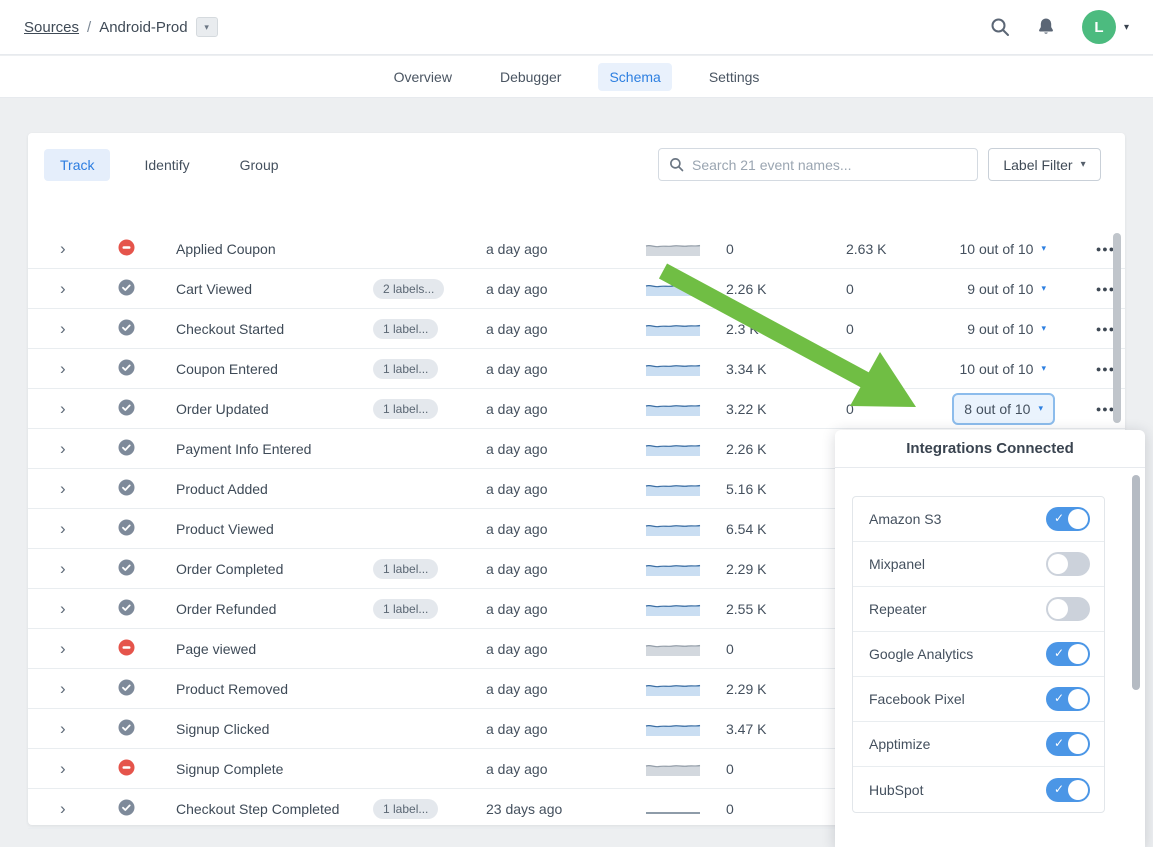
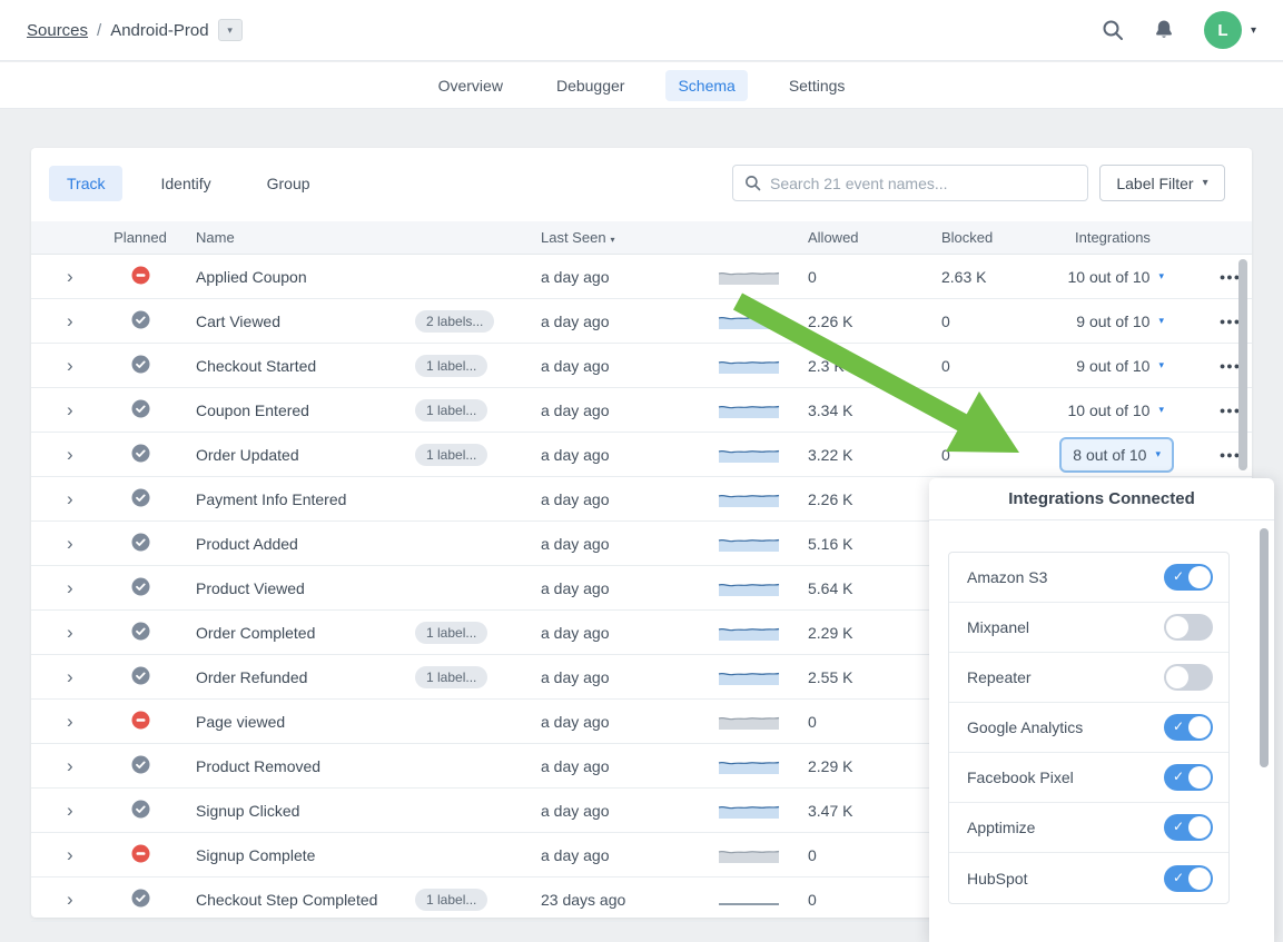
  Sources
  /
  Android-Prod
  ▾
  L
  ▾
  Overview
  Debugger
  Schema
  Settings
  Track
  Identify
  Group
  Search 21 event names...
  Label Filter
  ▾
+ Planned
+ Name
+ Last Seen ▾
+ Allowed
+ Blocked
+ Integrations
  ›
  Applied Coupon
  a day ago
  0
  2.63 K
  10 out of 10
  ▾
  ●●●
  ›
  Cart Viewed
  2 labels...
  a day ago
  2.26 K
  0
  9 out of 10
  ▾
  ●●●
  ›
  Checkout Started
  1 label...
  a day ago
  2.3
  0
  9 out of 10
  ▾
  ●●●
  ›
  Coupon Entered
  1 label...
  a day ago
  3.34 K
  10 out of 10
  ▾
  ●●●
  ›
  Order Updated
  1 label...
  a day ago
  3.22 K
  0
  8 out of 10
  ▾
  ●●●
  ›
  Payment Info Entered
  a day ago
  2.26 K
  ›
  Product Added
  a day ago
  5.16 K
  ›
  Product Viewed
  a day ago
- 6.54 K
+ 5.64 K
  ›
  Order Completed
  1 label...
  a day ago
  2.29 K
  ›
  Order Refunded
  1 label...
  a day ago
  2.55 K
  ›
  Page viewed
  a day ago
  0
  ›
  Product Removed
  a day ago
  2.29 K
  ›
  Signup Clicked
  a day ago
  3.47 K
  ›
  Signup Complete
  a day ago
  0
  ›
  Checkout Step Completed
  1 label...
  23 days ago
  0
  Integrations Connected
  Amazon S3
  ✓
  Mixpanel
  Repeater
  Google Analytics
  ✓
  Facebook Pixel
  ✓
  Apptimize
  ✓
  HubSpot
  ✓
